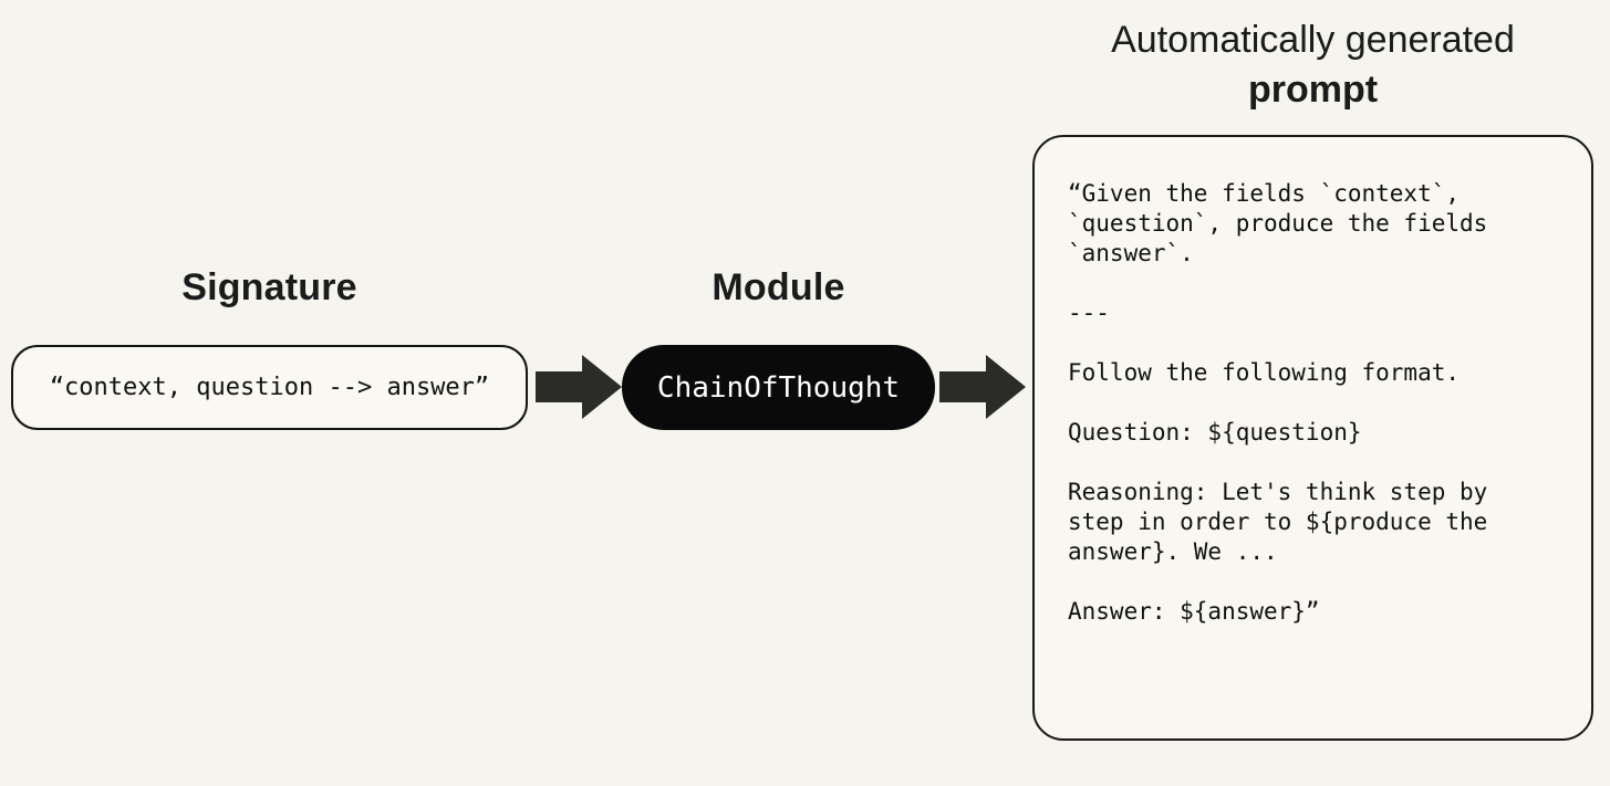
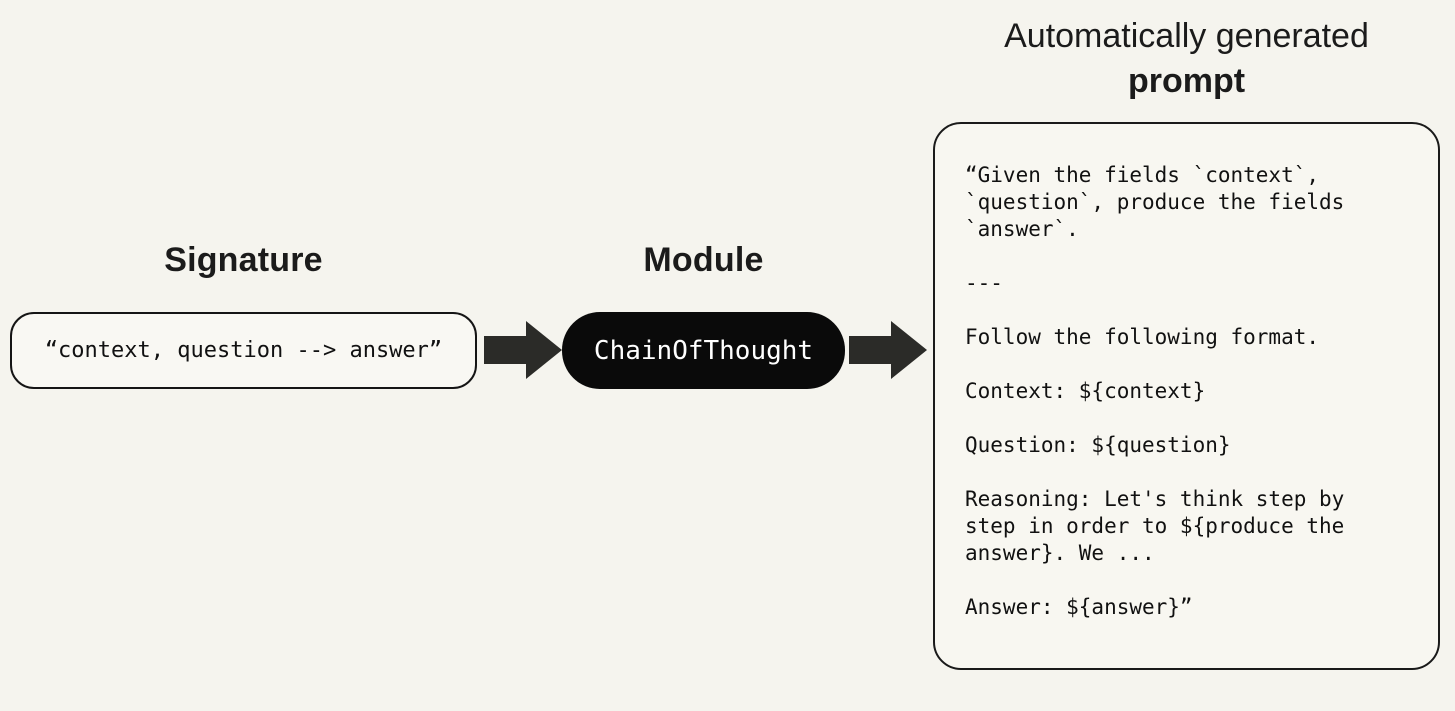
  Automatically generated
  prompt
  Signature
  Module
  “context, question --> answer”
  ChainOfThought
  “Given the fields `context`,
  `question`, produce the fields
  `answer`.
  ---
  Follow the following format.
+ Context: ${context}
  Question: ${question}
  Reasoning: Let's think step by
  step in order to ${produce the
  answer}. We ...
  Answer: ${answer}”
